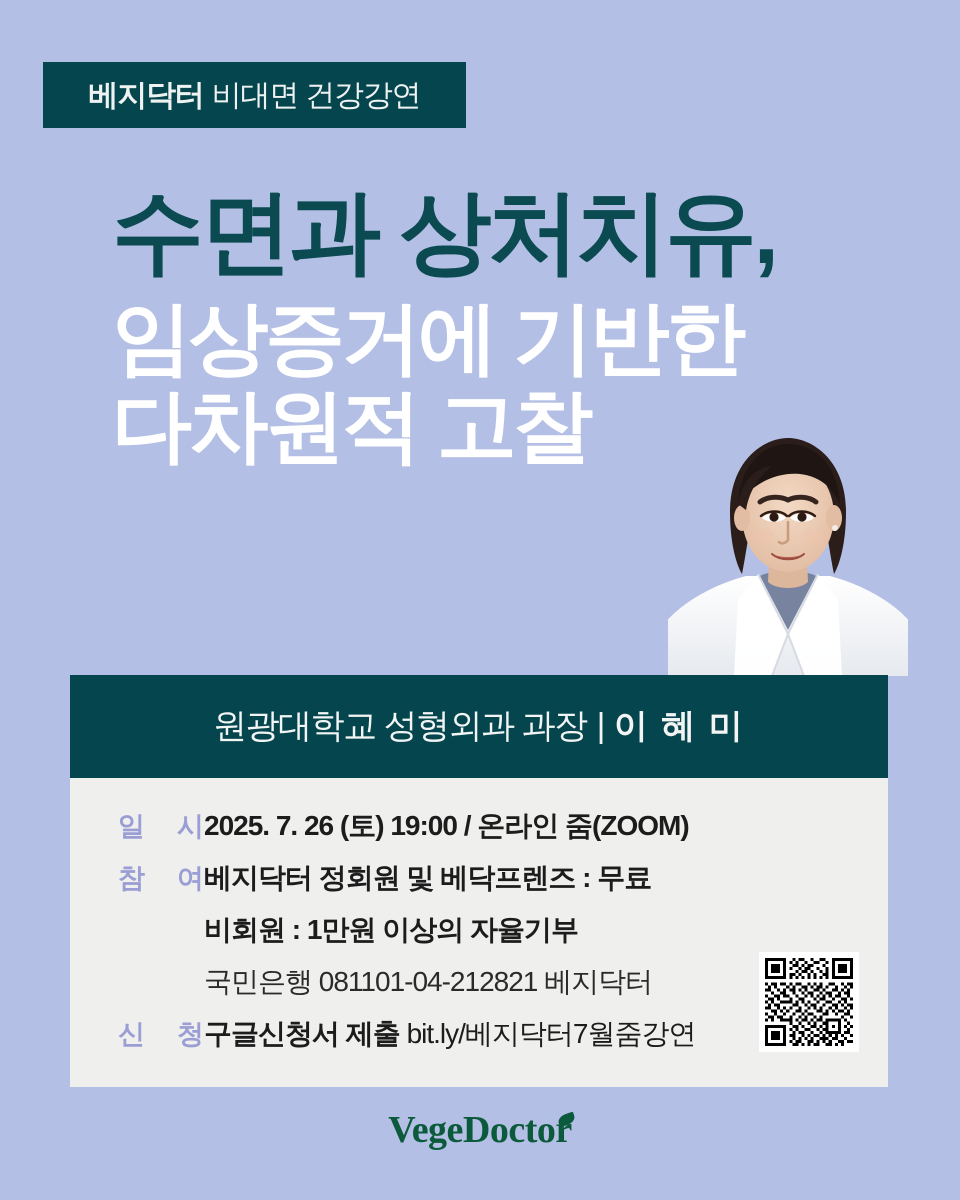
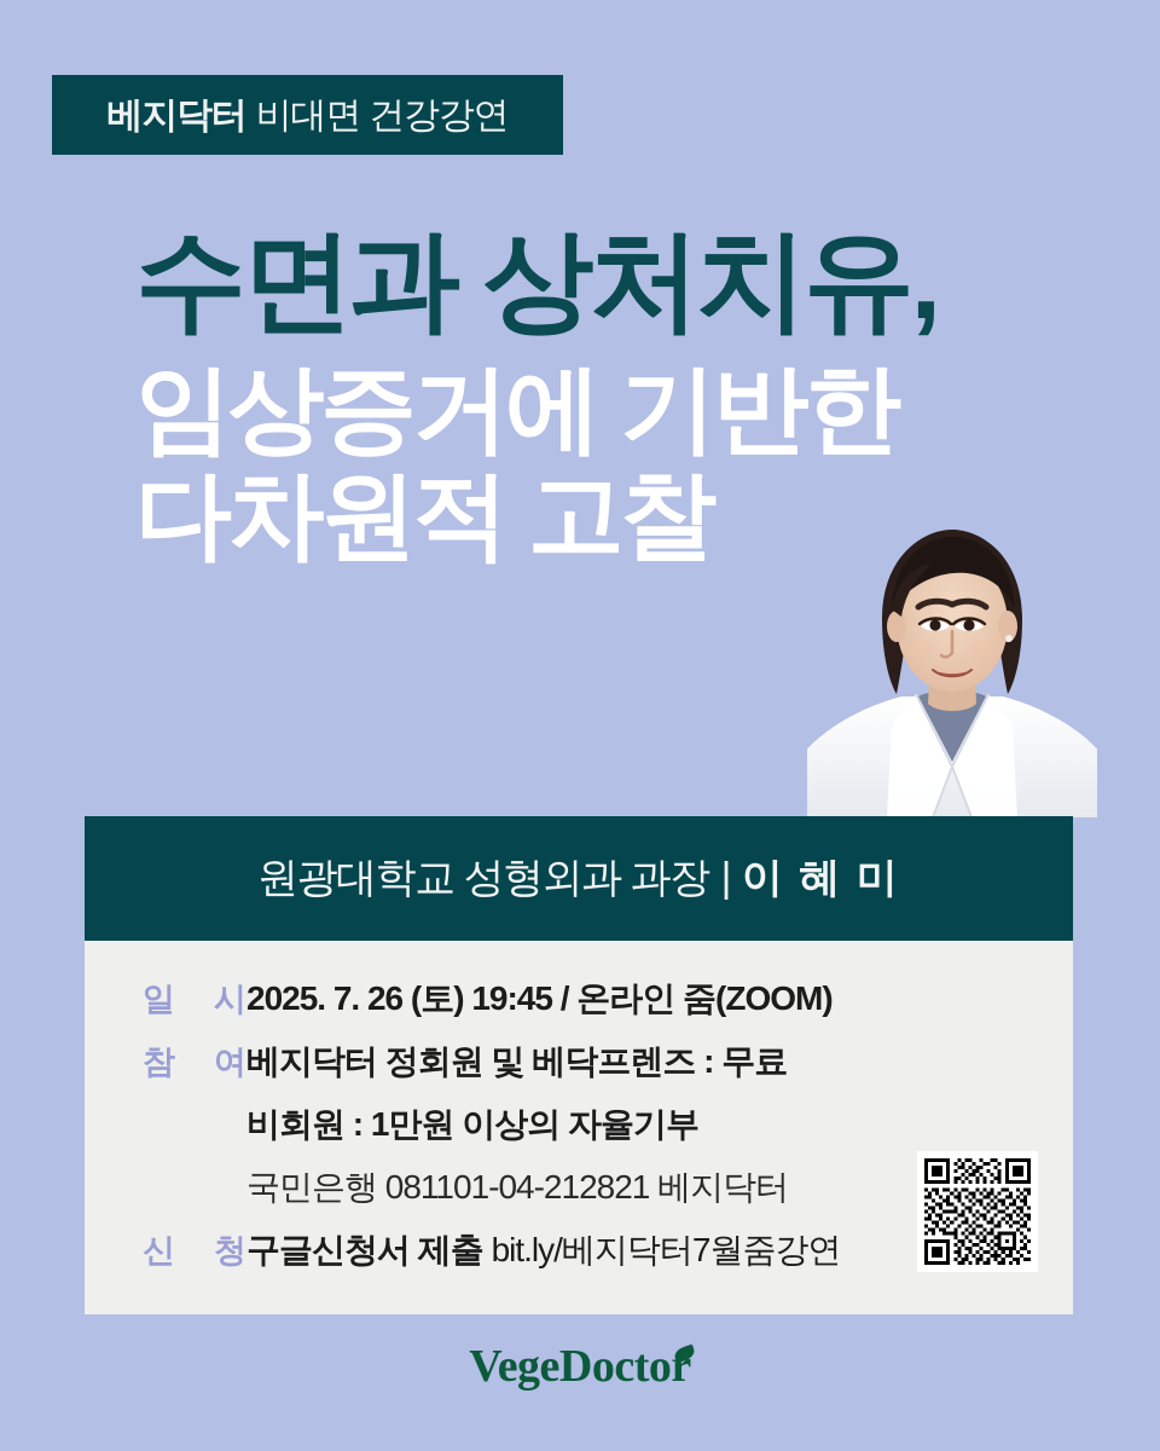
  베지닥터 비대면 건강강연
  수면과 상처치유,
  임상증거에 기반한
  다차원적 고찰
  원광대학교 성형외과 과장 | 이 혜 미
  일
  시
- 2025. 7. 26 (토) 19:00 / 온라인 줌(ZOOM)
+ 2025. 7. 26 (토) 19:45 / 온라인 줌(ZOOM)
  참
  여
  베지닥터 정회원 및 베닥프렌즈 : 무료
  비회원 : 1만원 이상의 자율기부
  국민은행 081101-04-212821 베지닥터
  신
  청
  구글신청서 제출 bit.ly/베지닥터7월줌강연
  VegeDoctor
